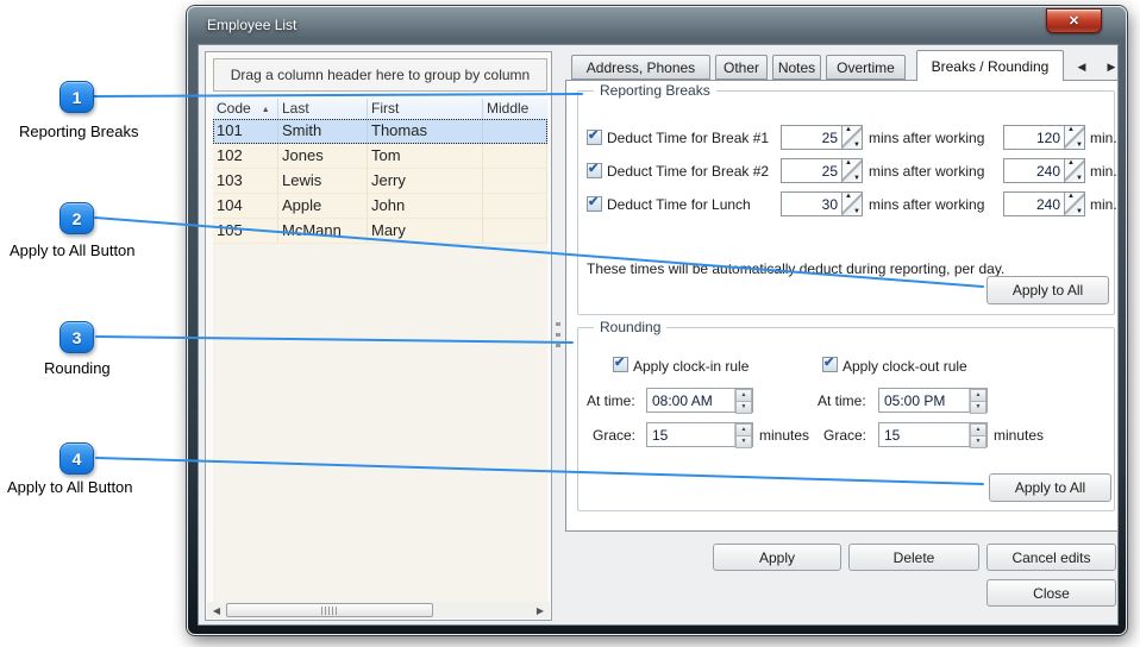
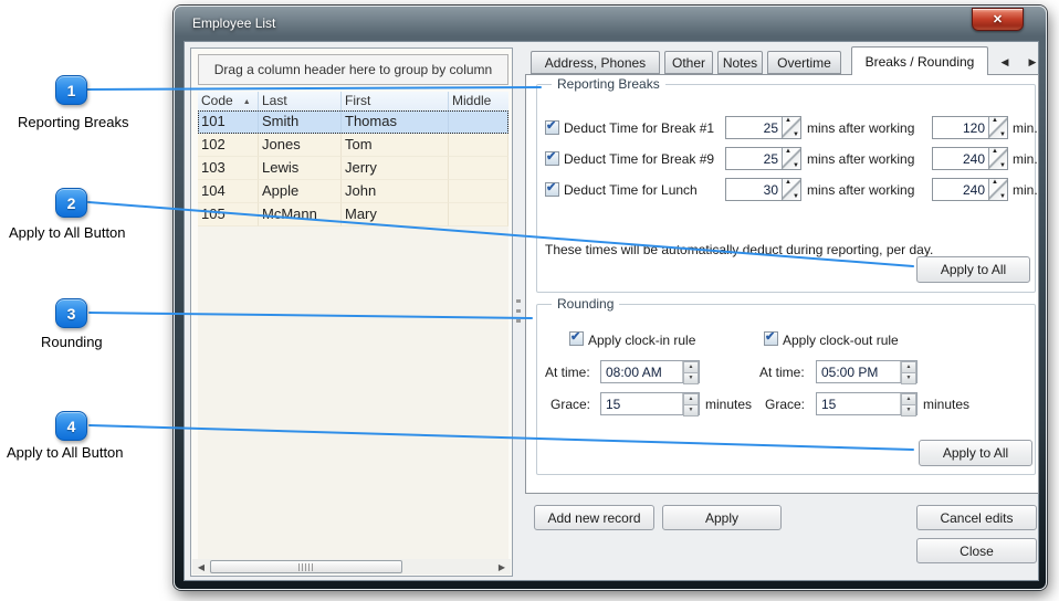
  1
  2
  3
  4
  Reporting Breaks
  Apply to All Button
  Rounding
  Apply to All Button
  Employee List
  ✕
  Drag a column header here to group by column
  Code
  Last
  First
  Middle
  101
  Smith
  Thomas
  102
  Jones
  Tom
  103
  Lewis
  Jerry
  104
  Apple
  John
  105
  McMann
  Mary
  ◀
  ▶
  Address, Phones
  Other
  Notes
  Overtime
  Breaks / Rounding
  ◀
  ▶
  Reporting Breaks
  ✔
  Deduct Time for Break #1
  25
  mins after working
  120
  min.
  ✔
- Deduct Time for Break #2
+ Deduct Time for Break #9
  25
  mins after working
  240
  min.
  ✔
  Deduct Time for Lunch
  30
  mins after working
  240
  min.
  These times will be autocally deduct during reporting, per day.
  Apply to All
  Rounding
  ✔
  Apply clock-in rule
  ✔
  Apply clock-out rule
  At time:
  08:00 AM
  At time:
  05:00 PM
  Grace:
  15
  minutes
  Grace:
  15
  minutes
  Apply to All
+ Add new record
  Apply
- Delete
  Cancel edits
  Close
